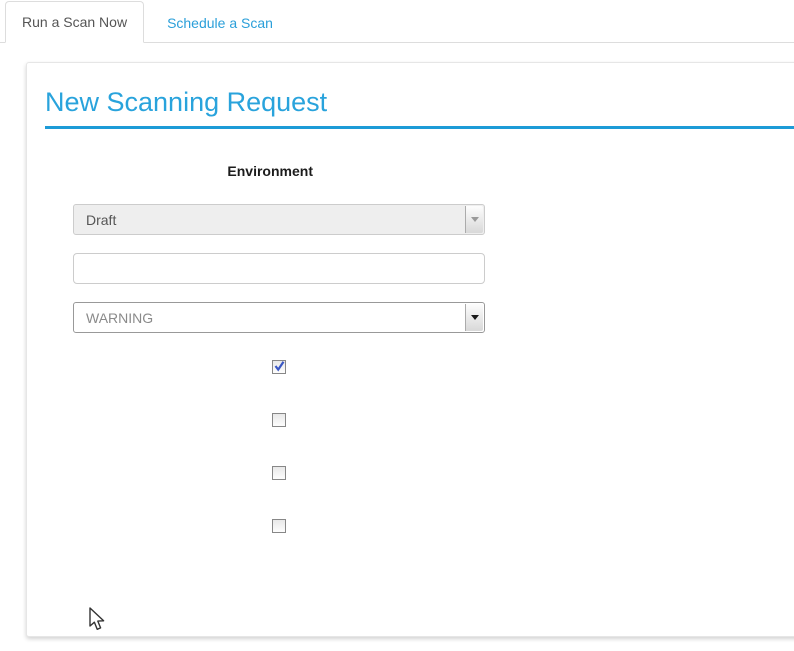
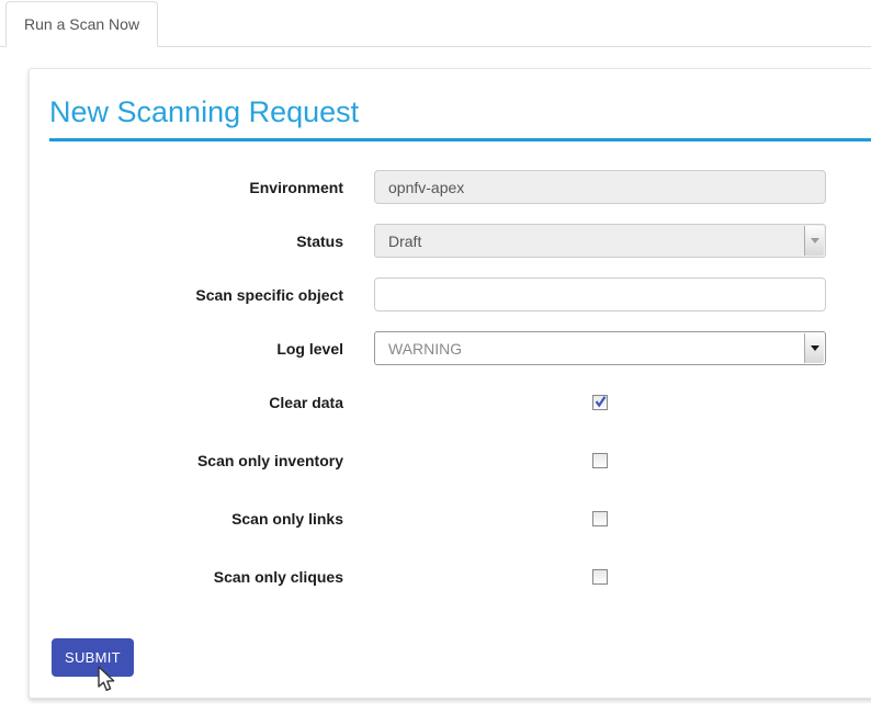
  Run a Scan Now
- Schedule a Scan
  New Scanning Request
  Environment
+ opnfv-apex
+ Status
  Draft
+ Scan specific object
+ Log level
  WARNING
+ Clear data
+ Scan only inventory
+ Scan only links
+ Scan only cliques
+ SUBMIT
